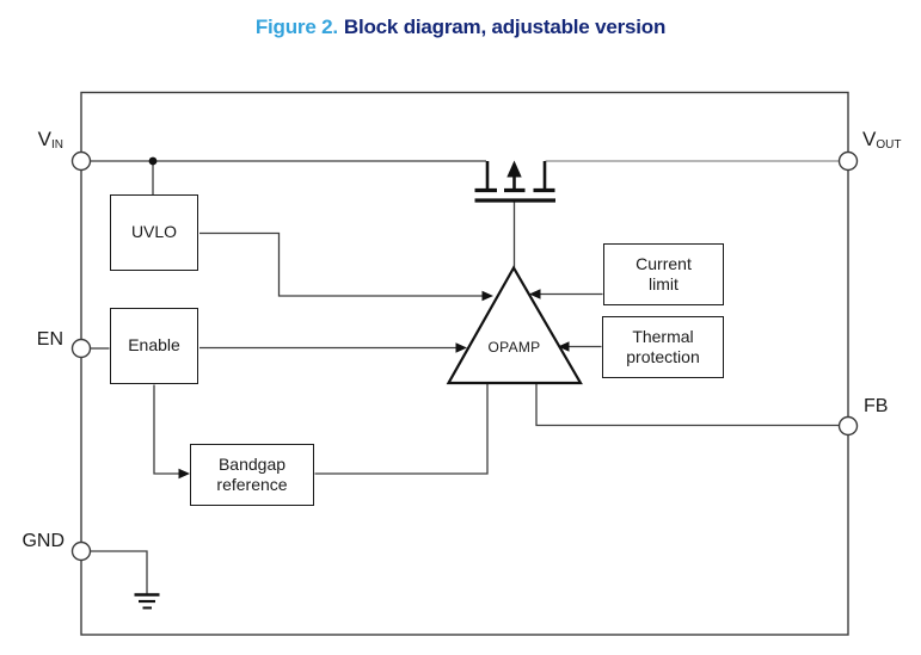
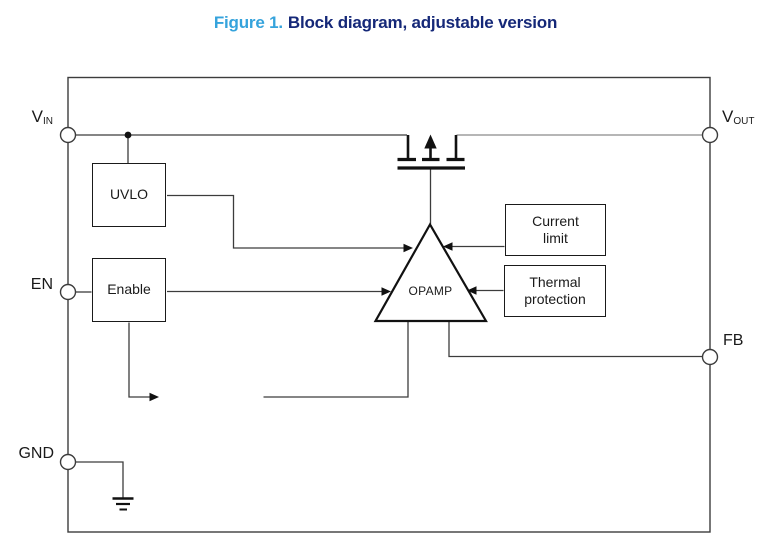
- Figure 2. Block diagram, adjustable version
+ Figure 1. Block diagram, adjustable version
  UVLO
  Enable
- Bandgap
- reference
  Current
  limit
  Thermal
  protection
  OPAMP
  VIN
  VOUT
  EN
  GND
  FB
